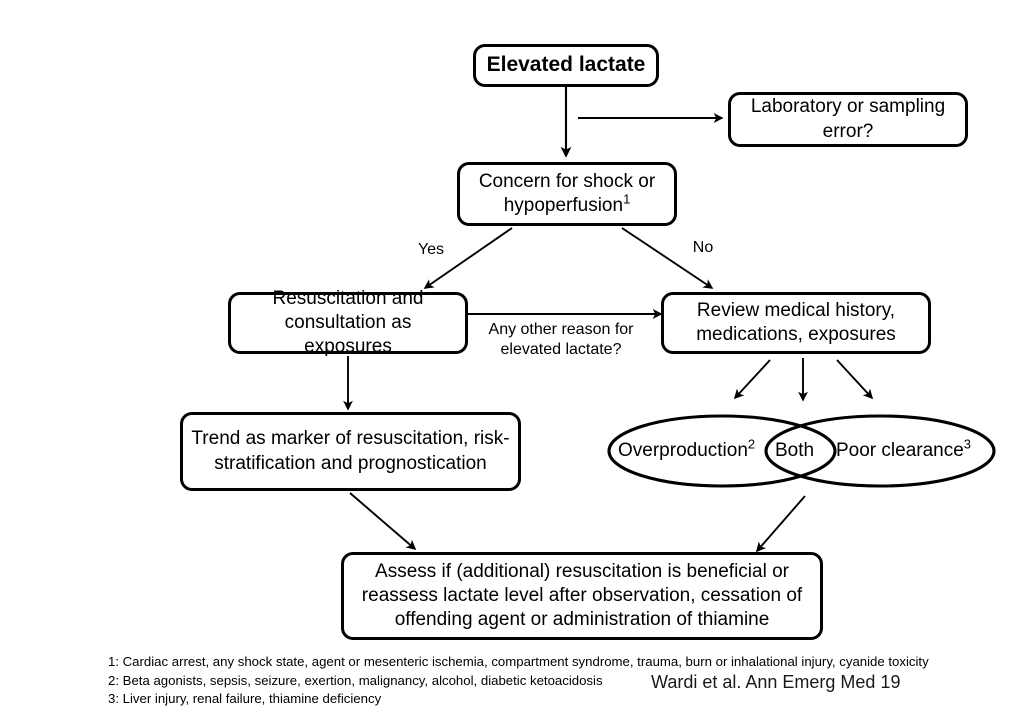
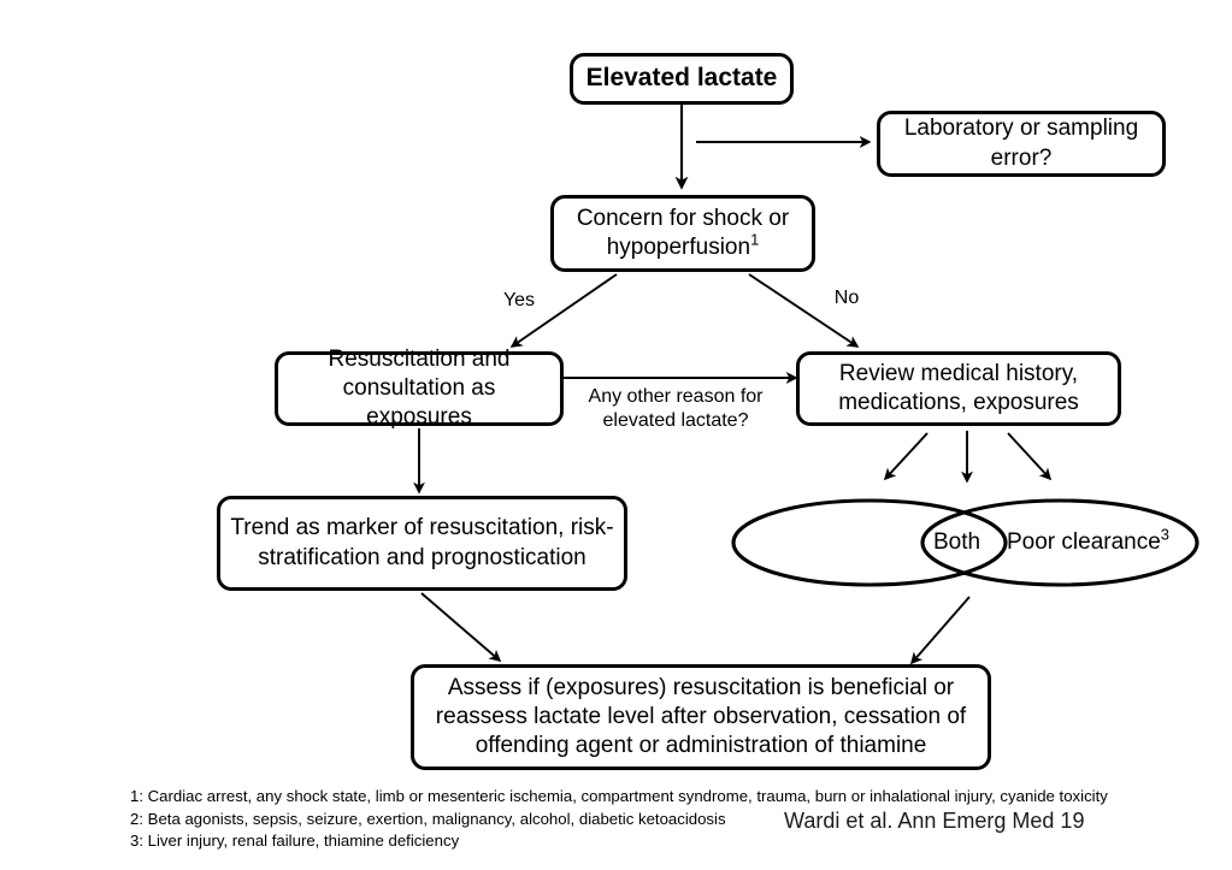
  Elevated lactate
  Laboratory or sampling error?
  Concern for shock or
  hypoperfusion1
  Resuscitation and consultation as exposures
  Review medical history, medications, exposures
  Trend as marker of resuscitation, risk-stratification and prognostication
- Assess if (additional) resuscitation is beneficial or reassess lactate level after observation, cessation of offending agent or administration of thiamine
+ Assess if (exposures) resuscitation is beneficial or reassess lactate level after observation, cessation of offending agent or administration of thiamine
- Overproduction2
  Both
  Poor clearance3
  Yes
  No
  Any other reason for elevated lactate?
- 1: Cardiac arrest, any shock state, agent or mesenteric ischemia, compartment syndrome, trauma, burn or inhalational injury, cyanide toxicity
+ 1: Cardiac arrest, any shock state, limb or mesenteric ischemia, compartment syndrome, trauma, burn or inhalational injury, cyanide toxicity
  2: Beta agonists, sepsis, seizure, exertion, malignancy, alcohol, diabetic ketoacidosis
  3: Liver injury, renal failure, thiamine deficiency
  Wardi et al. Ann Emerg Med 19
